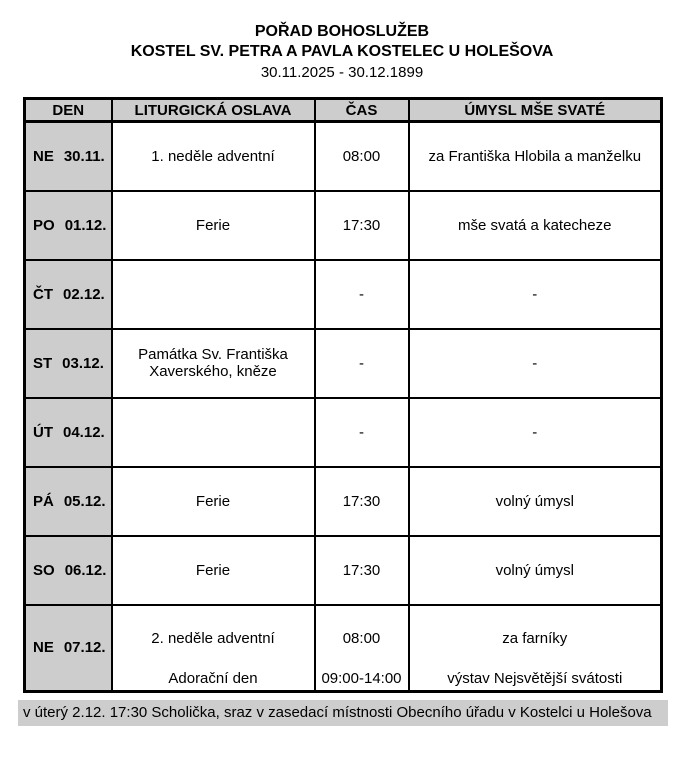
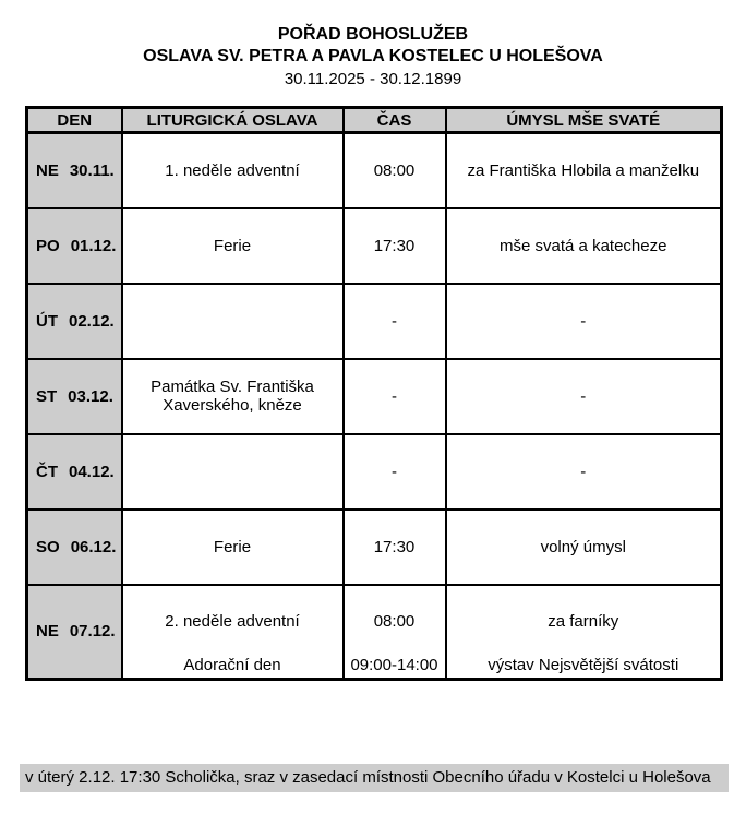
  POŘAD BOHOSLUŽEB
- KOSTEL SV. PETRA A PAVLA KOSTELEC U HOLEŠOVA
+ OSLAVA SV. PETRA A PAVLA KOSTELEC U HOLEŠOVA
  30.11.2025 - 30.12.1899
  DEN	LITURGICKÁ OSLAVA	ČAS	ÚMYSL MŠE SVATÉ
  NE 30.11.	1. neděle adventní	08:00	za Františka Hlobila a manželku
  PO 01.12.	Ferie	17:30	mše svatá a katecheze
- ČT 02.12.		-	-
+ ÚT 02.12.		-	-
  ST 03.12.	Památka Sv. Františka Xaverského, kněze	-	-
- ÚT 04.12.		-	-
+ ČT 04.12.		-	-
- PÁ 05.12.	Ferie	17:30	volný úmysl
  SO 06.12.	Ferie	17:30	volný úmysl
  NE 07.12.	2. neděle adventní Adorační den	08:00 09:00-14:00	za farníky výstav Nejsvětější svátosti
  v úterý 2.12. 17:30 Scholička, sraz v zasedací místnosti Obecního úřadu v Kostelci u Holešova
